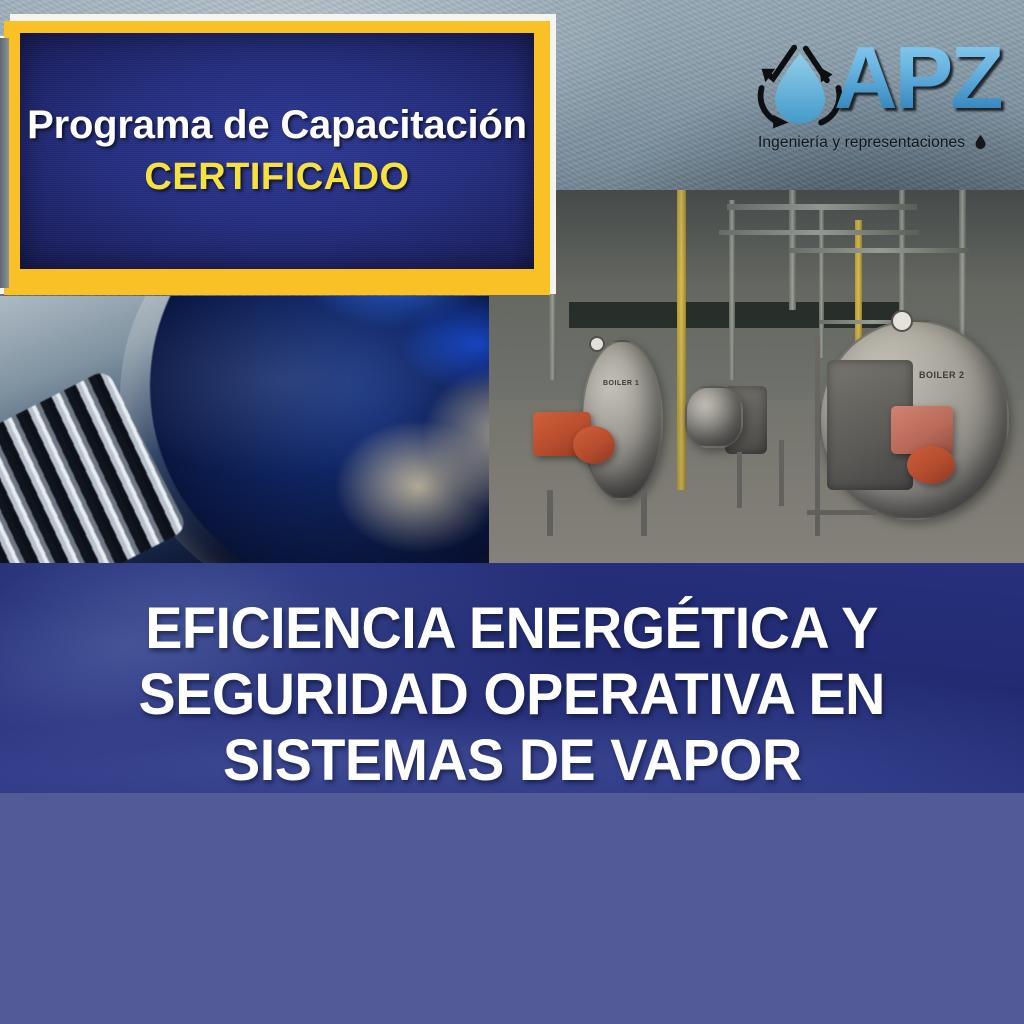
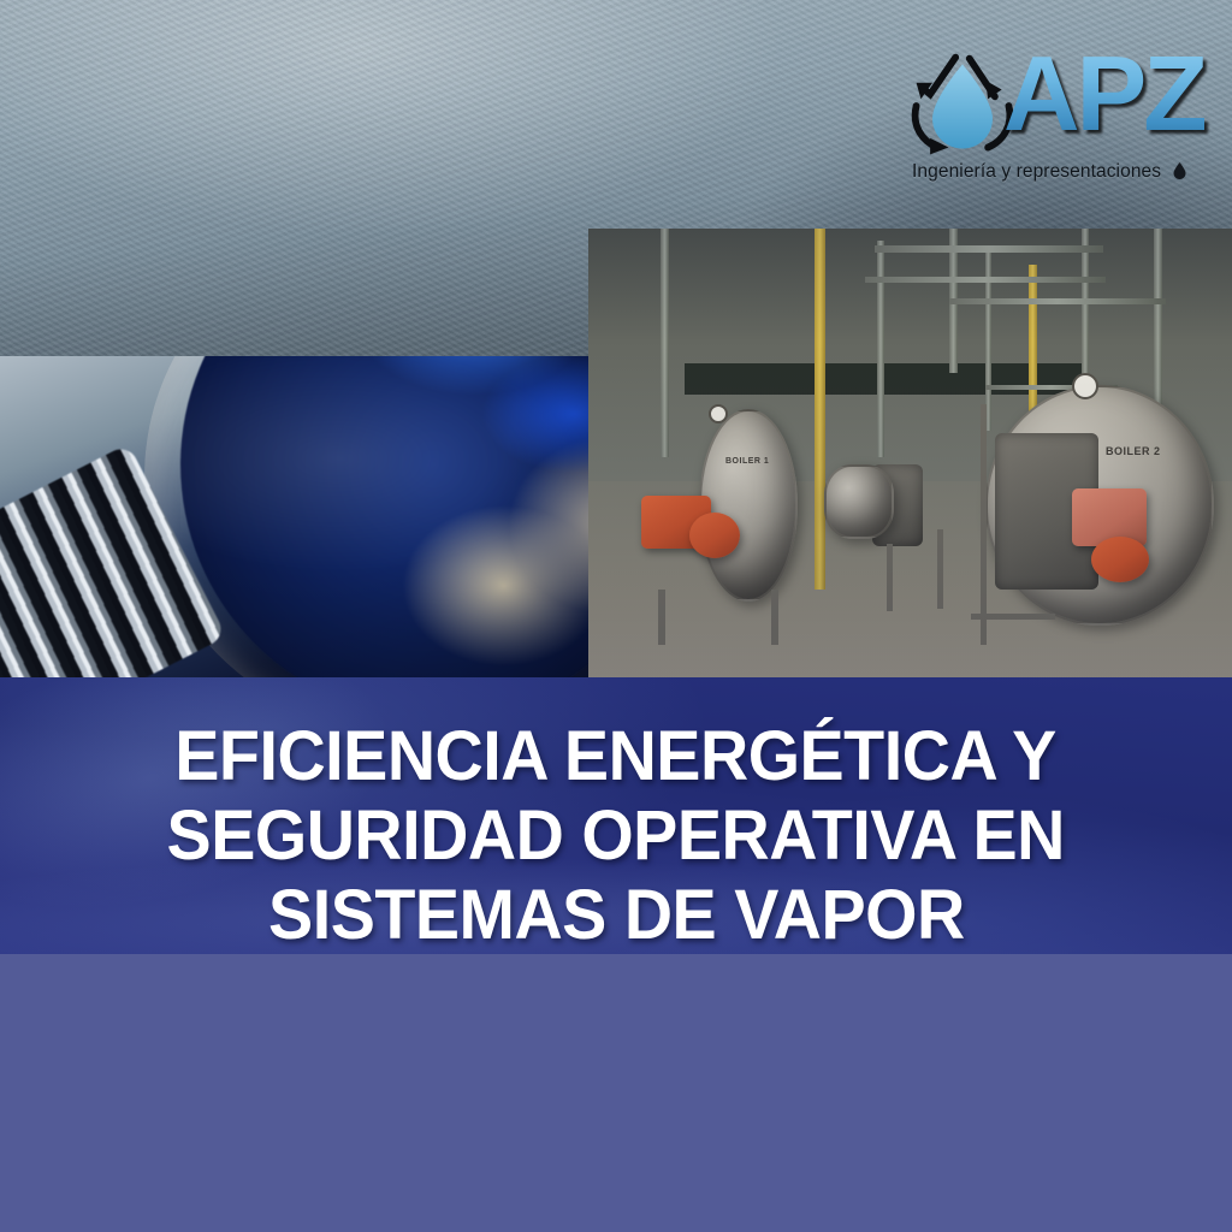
- Programa de Capacitación
- CERTIFICADO
  APZ
  Ingeniería y representaciones
  EFICIENCIA ENERGÉTICA Y
  SEGURIDAD OPERATIVA EN
  SISTEMAS DE VAPOR
